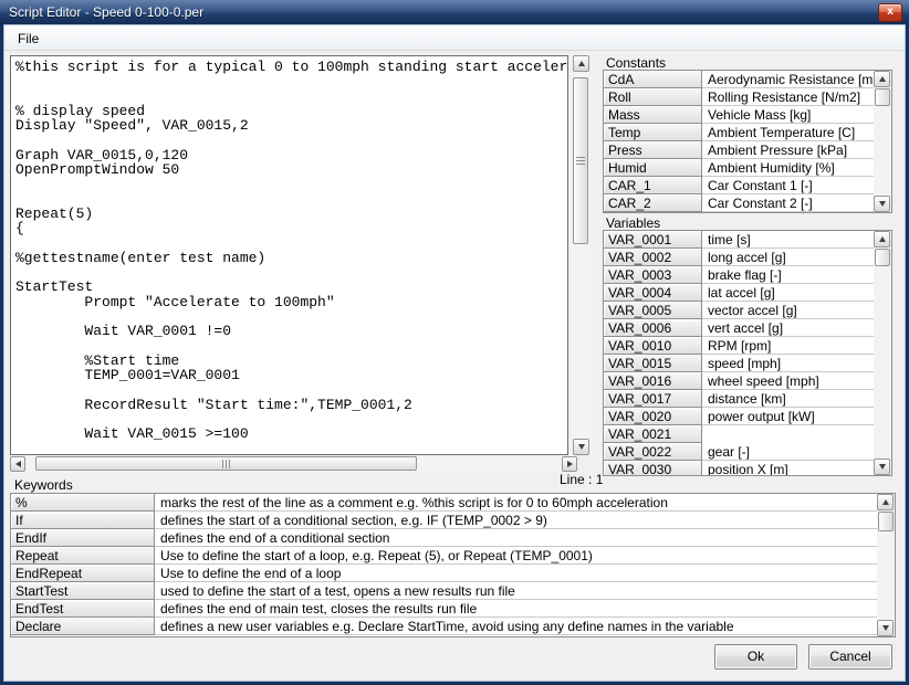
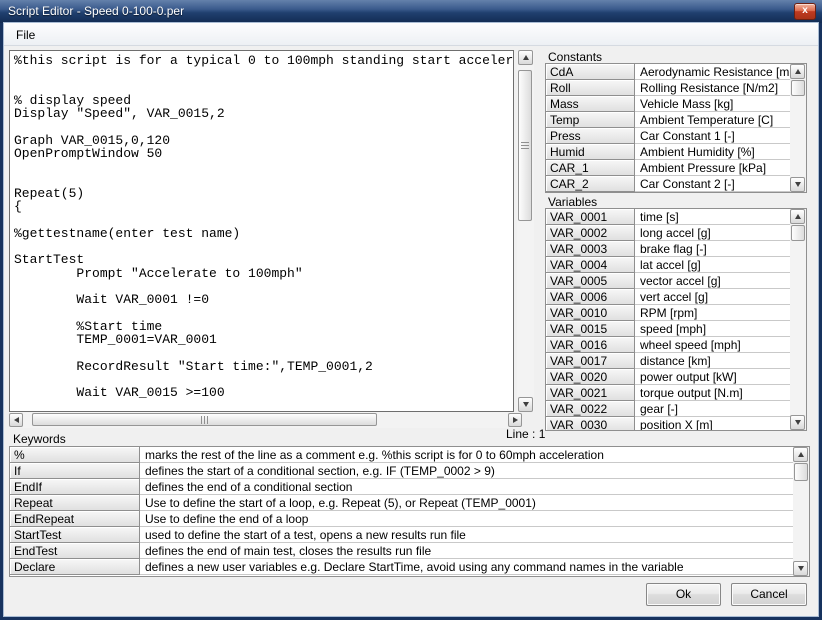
  Script Editor - Speed 0-100-0.per
  x
  File
  %this script is for a typical 0 to 100mph standing start acceler
  % display speed
  Display "Speed", VAR_0015,2
  Graph VAR_0015,0,120
  OpenPromptWindow 50
  Repeat(5)
  {
  %gettestname(enter test name)
  StartTest
  Prompt "Accelerate to 100mph"
  Wait VAR_0001 !=0
  %Start time
  TEMP_0001=VAR_0001
  RecordResult "Start time:",TEMP_0001,2
  Wait VAR_0015 >=100
  Line : 1
  Constants
  CdA
  Aerodynamic Resistance [m
  Roll
  Rolling Resistance [N/m2]
  Mass
  Vehicle Mass [kg]
  Temp
  Ambient Temperature [C]
  Press
- Ambient Pressure [kPa]
+ Car Constant 1 [-]
  Humid
  Ambient Humidity [%]
  CAR_1
- Car Constant 1 [-]
+ Ambient Pressure [kPa]
  CAR_2
  Car Constant 2 [-]
  Variables
  VAR_0001
  time [s]
  VAR_0002
  long accel [g]
  VAR_0003
  brake flag [-]
  VAR_0004
  lat accel [g]
  VAR_0005
  vector accel [g]
  VAR_0006
  vert accel [g]
  VAR_0010
  RPM [rpm]
  VAR_0015
  speed [mph]
  VAR_0016
  wheel speed [mph]
  VAR_0017
  distance [km]
  VAR_0020
  power output [kW]
  VAR_0021
+ torque output [N.m]
  VAR_0022
  gear [-]
  VAR_0030
  position X [m]
  Keywords
  %
  marks the rest of the line as a comment e.g. %this script is for 0 to 60mph acceleration
  If
  defines the start of a conditional section, e.g. IF (TEMP_0002 > 9)
  EndIf
  defines the end of a conditional section
  Repeat
  Use to define the start of a loop, e.g. Repeat (5), or Repeat (TEMP_0001)
  EndRepeat
  Use to define the end of a loop
  StartTest
  used to define the start of a test, opens a new results run file
  EndTest
  defines the end of main test, closes the results run file
  Declare
- defines a new user variables e.g. Declare StartTime, avoid using any define names in the variable
+ defines a new user variables e.g. Declare StartTime, avoid using any command names in the variable
  Ok
  Cancel
